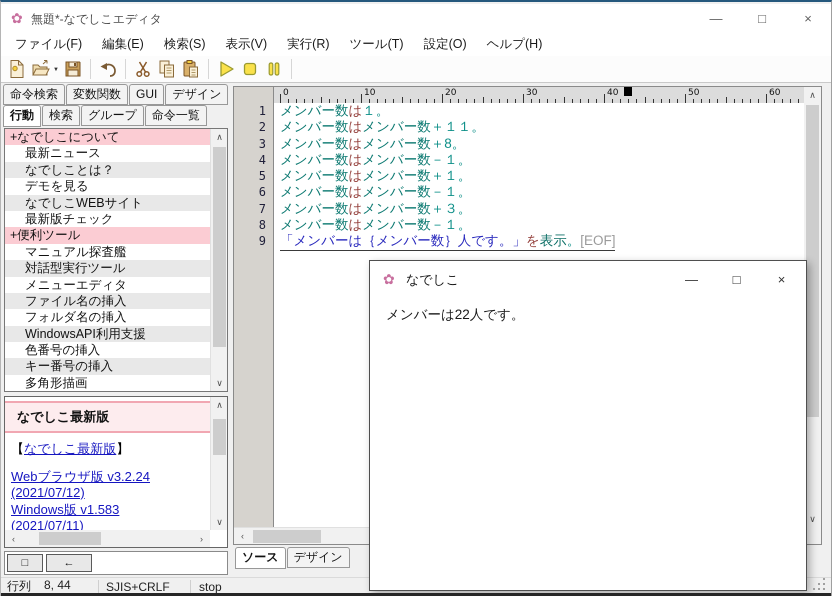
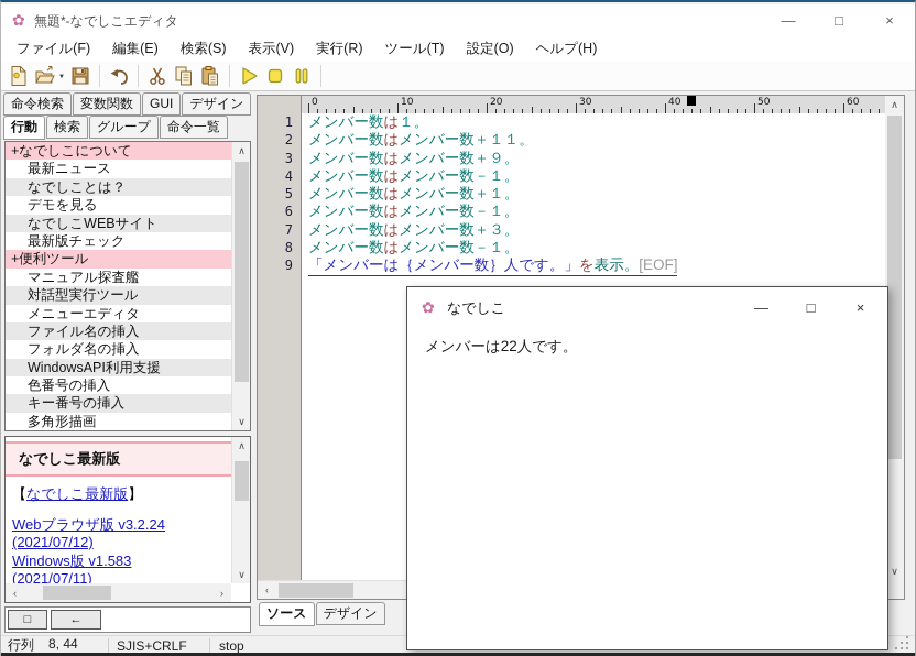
  ✿
  無題*-なでしこエディタ
  —
  □
  ×
  ファイル(F)
  編集(E)
  検索(S)
  表示(V)
  実行(R)
  ツール(T)
  設定(O)
  ヘルプ(H)
  命令検索
  変数関数
  GUI
  デザイン
  行動
  検索
  グループ
  命令一覧
  +なでしこについて
  最新ニュース
  なでしことは？
  デモを見る
  なでしこWEBサイト
  最新版チェック
  +便利ツール
  マニュアル探査艦
  対話型実行ツール
  メニューエディタ
  ファイル名の挿入
  フォルダ名の挿入
  WindowsAPI利用支援
  色番号の挿入
  キー番号の挿入
  多角形描画
  ∧
  ∨
  なでしこ最新版
  【なでしこ最新版】
  Webブラウザ版 v3.2.24
  (2021/07/12)
  Windows版 v1.583
  (2021/07/11)
  ∧
  ∨
  ‹
  ›
  □
  ←
  0
  10
  20
  30
  40
  50
  60
  1
  メンバー数は１。
  2
  メンバー数はメンバー数＋１１。
  3
- メンバー数はメンバー数＋8。
+ メンバー数はメンバー数＋９。
  4
  メンバー数はメンバー数－１。
  5
  メンバー数はメンバー数＋１。
  6
  メンバー数はメンバー数－１。
  7
  メンバー数はメンバー数＋３。
  8
  メンバー数はメンバー数－１。
  9
  「メンバーは｛メンバー数｝人です。」を表示。[EOF]
  ∧
  ∨
  ‹
  ソース
  デザイン
  ✿
  なでしこ
  —
  □
  ×
  メンバーは22人です。
  行列
  8, 44
  SJIS+CRLF
  stop
